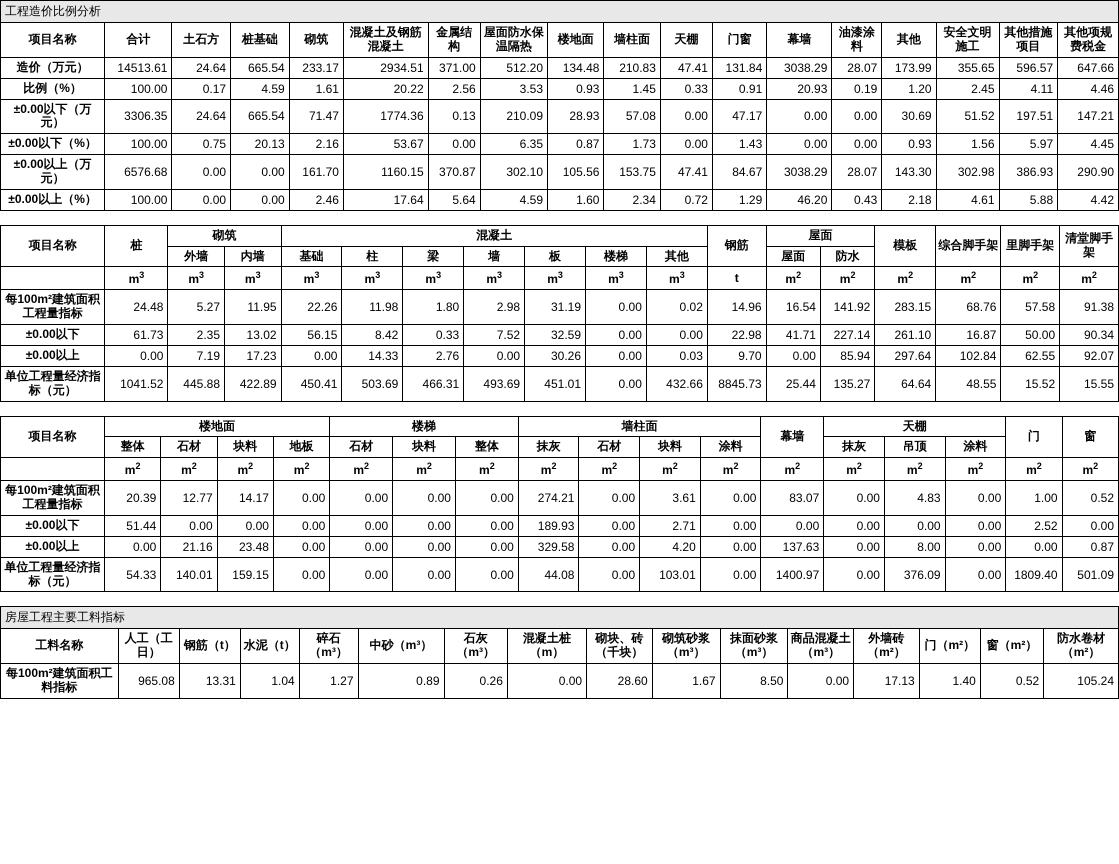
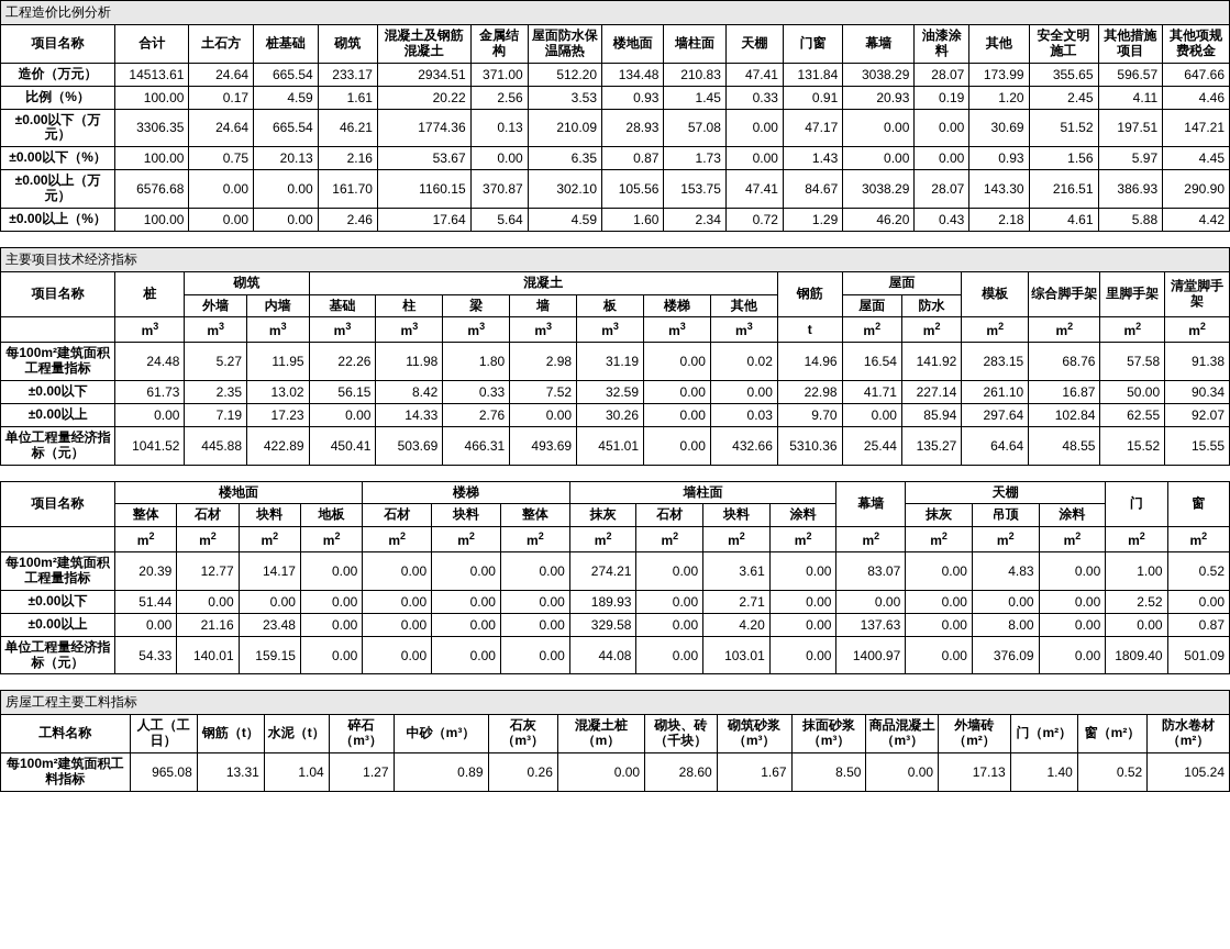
  工程造价比例分析
  项目名称	合计	土石方	桩基础	砌筑	混凝土及钢筋混凝土	金属结构	屋面防水保温隔热	楼地面	墙柱面	天棚	门窗	幕墙	油漆涂料	其他	安全文明施工	其他措施项目	其他项规费税金
  造价（万元）	14513.61	24.64	665.54	233.17	2934.51	371.00	512.20	134.48	210.83	47.41	131.84	3038.29	28.07	173.99	355.65	596.57	647.66
  比例（%）	100.00	0.17	4.59	1.61	20.22	2.56	3.53	0.93	1.45	0.33	0.91	20.93	0.19	1.20	2.45	4.11	4.46
- ±0.00以下（万元）	3306.35	24.64	665.54	71.47	1774.36	0.13	210.09	28.93	57.08	0.00	47.17	0.00	0.00	30.69	51.52	197.51	147.21
+ ±0.00以下（万元）	3306.35	24.64	665.54	46.21	1774.36	0.13	210.09	28.93	57.08	0.00	47.17	0.00	0.00	30.69	51.52	197.51	147.21
  ±0.00以下（%）	100.00	0.75	20.13	2.16	53.67	0.00	6.35	0.87	1.73	0.00	1.43	0.00	0.00	0.93	1.56	5.97	4.45
- ±0.00以上（万元）	6576.68	0.00	0.00	161.70	1160.15	370.87	302.10	105.56	153.75	47.41	84.67	3038.29	28.07	143.30	302.98	386.93	290.90
+ ±0.00以上（万元）	6576.68	0.00	0.00	161.70	1160.15	370.87	302.10	105.56	153.75	47.41	84.67	3038.29	28.07	143.30	216.51	386.93	290.90
  ±0.00以上（%）	100.00	0.00	0.00	2.46	17.64	5.64	4.59	1.60	2.34	0.72	1.29	46.20	0.43	2.18	4.61	5.88	4.42
+ 主要项目技术经济指标
  项目名称	桩	砌筑	混凝土	钢筋	屋面	模板	综合脚手架	里脚手架	清堂脚手架
  外墙	内墙	基础	柱	梁	墙	板	楼梯	其他	屋面	防水
  	m3	m3	m3	m3	m3	m3	m3	m3	m3	m3	t	m2	m2	m2	m2	m2	m2
  每100m²建筑面积工程量指标	24.48	5.27	11.95	22.26	11.98	1.80	2.98	31.19	0.00	0.02	14.96	16.54	141.92	283.15	68.76	57.58	91.38
  ±0.00以下	61.73	2.35	13.02	56.15	8.42	0.33	7.52	32.59	0.00	0.00	22.98	41.71	227.14	261.10	16.87	50.00	90.34
  ±0.00以上	0.00	7.19	17.23	0.00	14.33	2.76	0.00	30.26	0.00	0.03	9.70	0.00	85.94	297.64	102.84	62.55	92.07
- 单位工程量经济指标（元）	1041.52	445.88	422.89	450.41	503.69	466.31	493.69	451.01	0.00	432.66	8845.73	25.44	135.27	64.64	48.55	15.52	15.55
+ 单位工程量经济指标（元）	1041.52	445.88	422.89	450.41	503.69	466.31	493.69	451.01	0.00	432.66	5310.36	25.44	135.27	64.64	48.55	15.52	15.55
  项目名称	楼地面	楼梯	墙柱面	幕墙	天棚	门	窗
  整体	石材	块料	地板	石材	块料	整体	抹灰	石材	块料	涂料	抹灰	吊顶	涂料
  	m2	m2	m2	m2	m2	m2	m2	m2	m2	m2	m2	m2	m2	m2	m2	m2	m2
  每100m²建筑面积工程量指标	20.39	12.77	14.17	0.00	0.00	0.00	0.00	274.21	0.00	3.61	0.00	83.07	0.00	4.83	0.00	1.00	0.52
  ±0.00以下	51.44	0.00	0.00	0.00	0.00	0.00	0.00	189.93	0.00	2.71	0.00	0.00	0.00	0.00	0.00	2.52	0.00
  ±0.00以上	0.00	21.16	23.48	0.00	0.00	0.00	0.00	329.58	0.00	4.20	0.00	137.63	0.00	8.00	0.00	0.00	0.87
  单位工程量经济指标（元）	54.33	140.01	159.15	0.00	0.00	0.00	0.00	44.08	0.00	103.01	0.00	1400.97	0.00	376.09	0.00	1809.40	501.09
  房屋工程主要工料指标
  工料名称	人工（工日）	钢筋（t）	水泥（t）	碎石（m³）	中砂（m³）	石灰（m³）	混凝土桩（m）	砌块、砖（千块）	砌筑砂浆（m³）	抹面砂浆（m³）	商品混凝土（m³）	外墙砖（m²）	门（m²）	窗（m²）	防水卷材（m²）
  每100m²建筑面积工料指标	965.08	13.31	1.04	1.27	0.89	0.26	0.00	28.60	1.67	8.50	0.00	17.13	1.40	0.52	105.24
